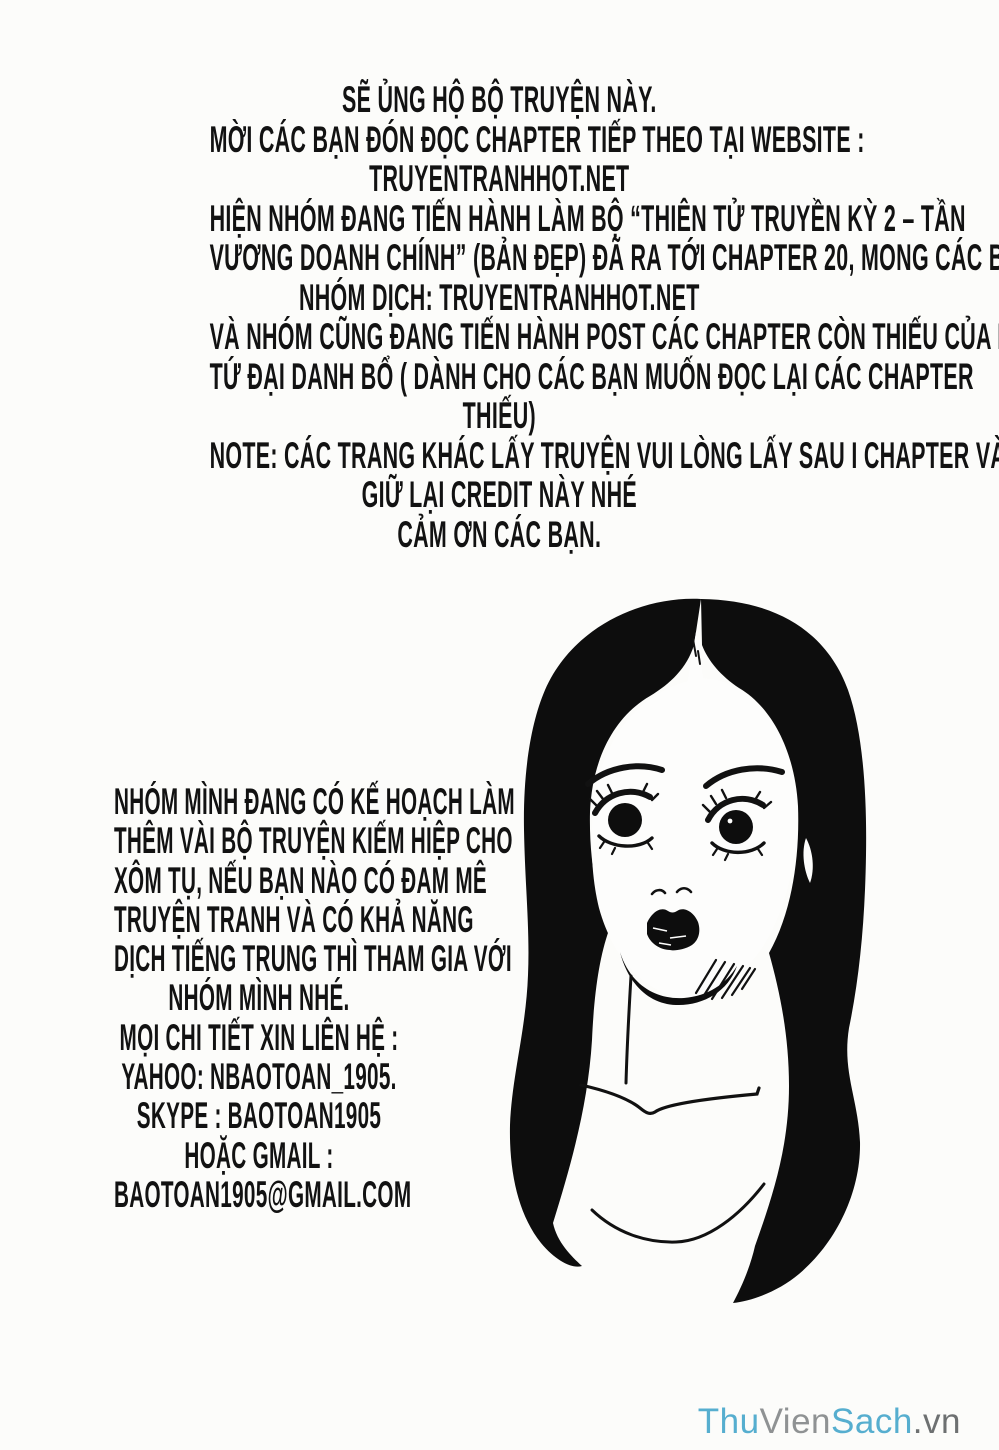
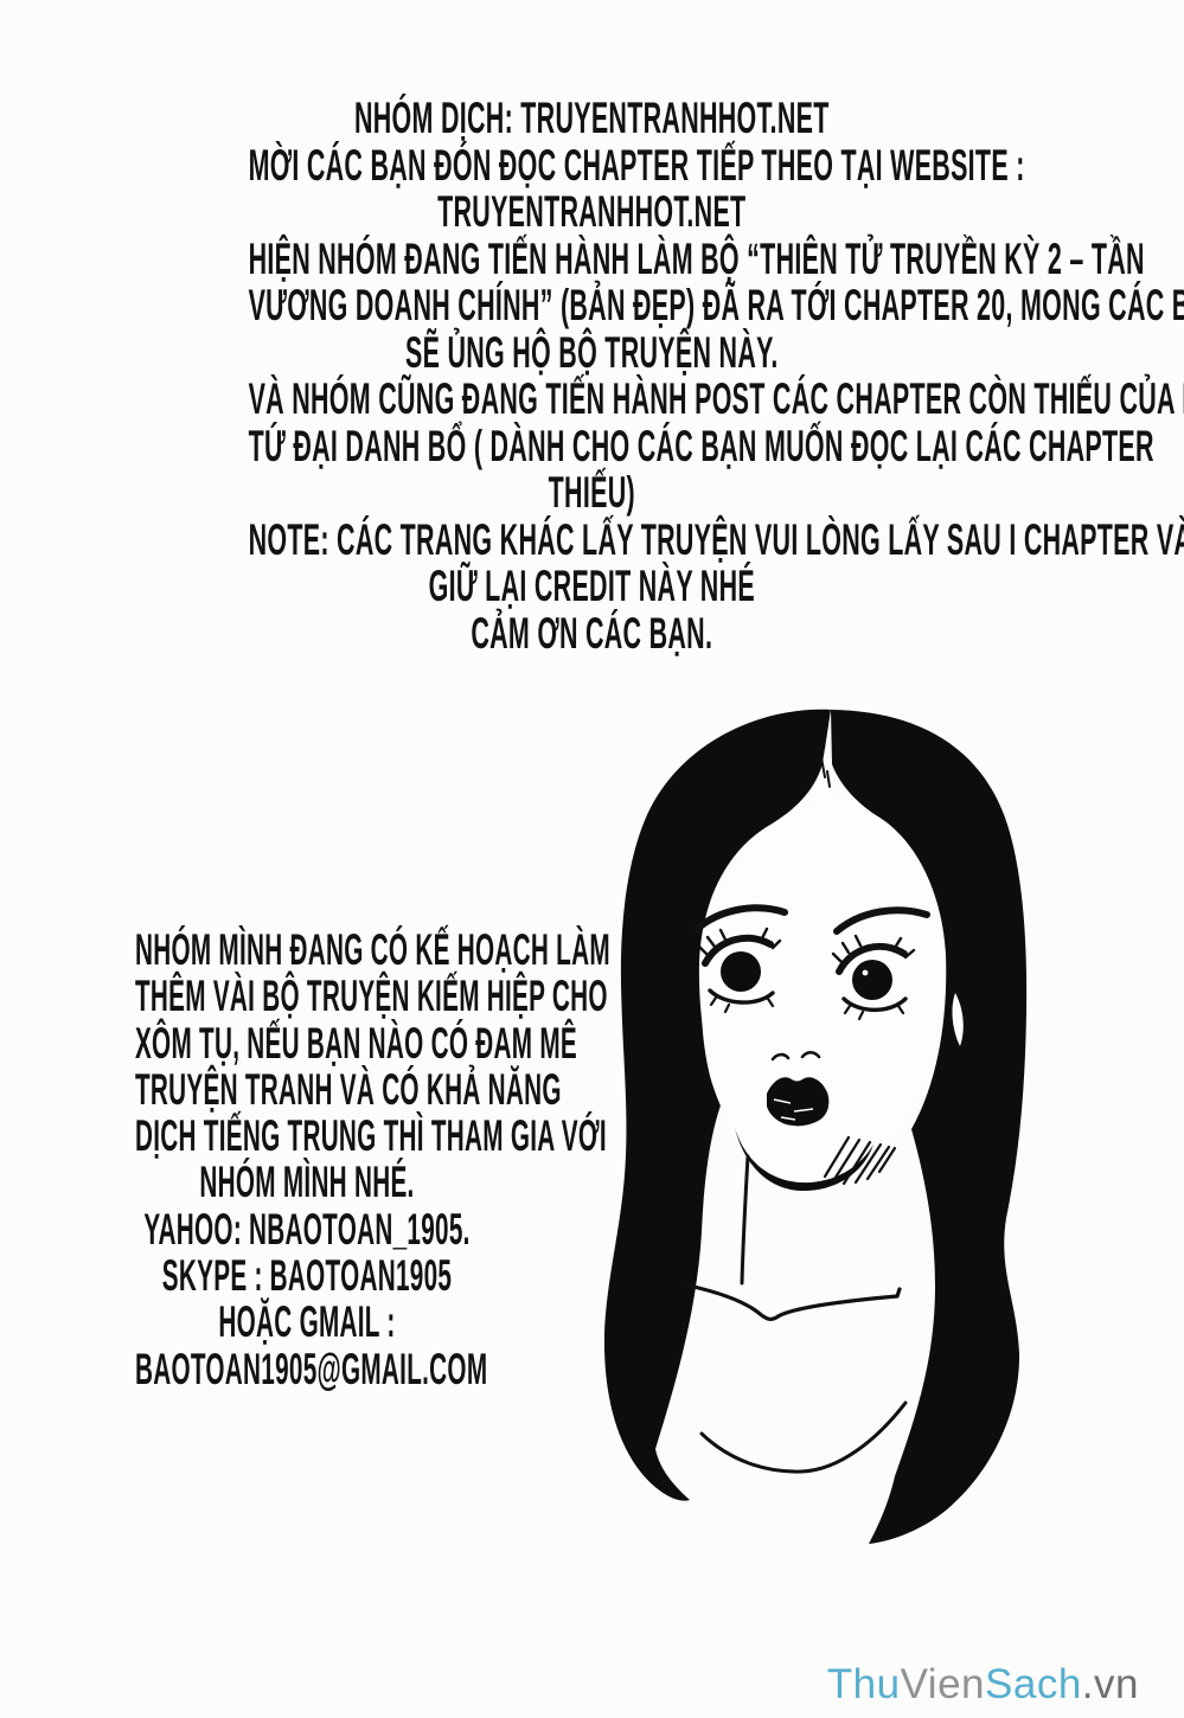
- SẼ ỦNG HỘ BỘ TRUYỆN NÀY.
+ NHÓM DỊCH: TRUYENTRANHHOT.NET
  MỜI CÁC BẠN ĐÓN ĐỌC CHAPTER TIẾP THEO TẠI WE
  TRUYENTRANHHOT.NET
  HIỆN NHÓM ĐANG TIẾN HÀNH LÀM BỘ “THIÊN TỬ TRU
  VƯƠNG DOANH CHÍNH” (BẢN ĐẸP) ĐÃ RA TỚI CHAPT
- NHÓM DỊCH: TRUYENTRANHHOT.NET
+ SẼ ỦNG HỘ BỘ TRUYỆN NÀY.
  VÀ NHÓM CŨNG ĐANG TIẾN HÀNH POST CÁC CHAPTE
  TỨ ĐẠI DANH BỔ ( DÀNH CHO CÁC BẠN MUỐN ĐỌC L
  THIẾU)
  NOTE: CÁC TRANG KHÁC LẤY TRUYỆN VUI LÒNG LẤY
  GIỮ LẠI CREDIT NÀY NHÉ
  CẢM ƠN CÁC BẠN.
  NHÓM MÌNH ĐANG CÓ KẾ H
  THÊM VÀI BỘ TRUYỆN KIẾM
  XÔM TỤ, NẾU BẠN NÀO CÓ
  TRUYỆN TRANH VÀ CÓ KHẢ
  DỊCH TIẾNG TRUNG THÌ THA
  NHÓM MÌNH NHÉ.
- MỌI CHI TIẾT XIN LIÊN HỆ :
  YAHOO: NBAOTOAN_1905.
  SKYPE : BAOTOAN1905
  HOẶC GMAIL :
  BAOTOAN1905@GMAIL.COM
  ThuVienSach.vn
